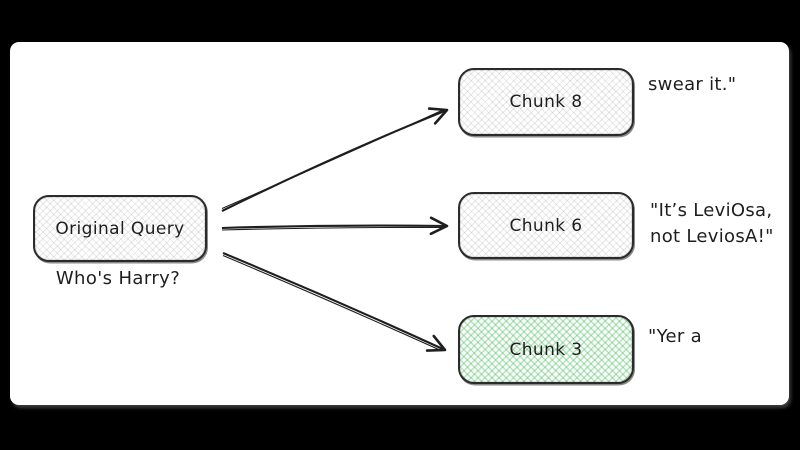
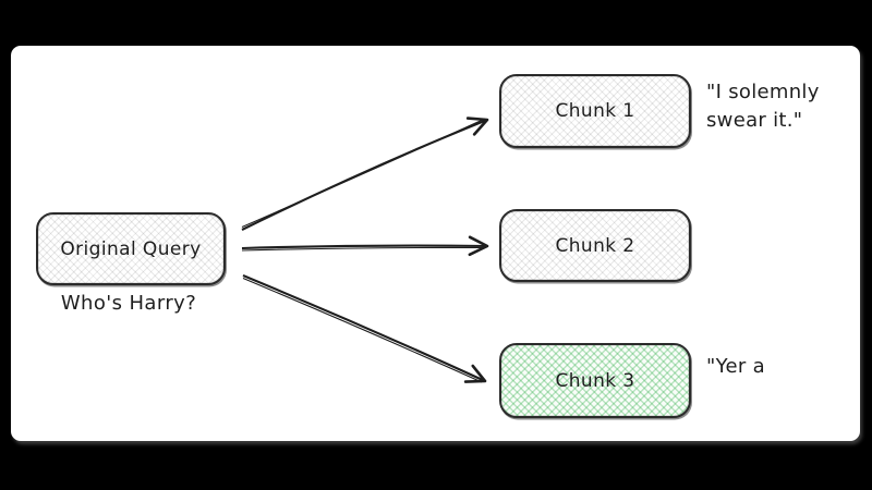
  Original Query
  Who's Harry?
- Chunk 8
+ Chunk 1
+ "I solemnly
  swear it."
- Chunk 6
+ Chunk 2
- "It’s LeviOsa,
- not LeviosA!"
  Chunk 3
  "Yer a
